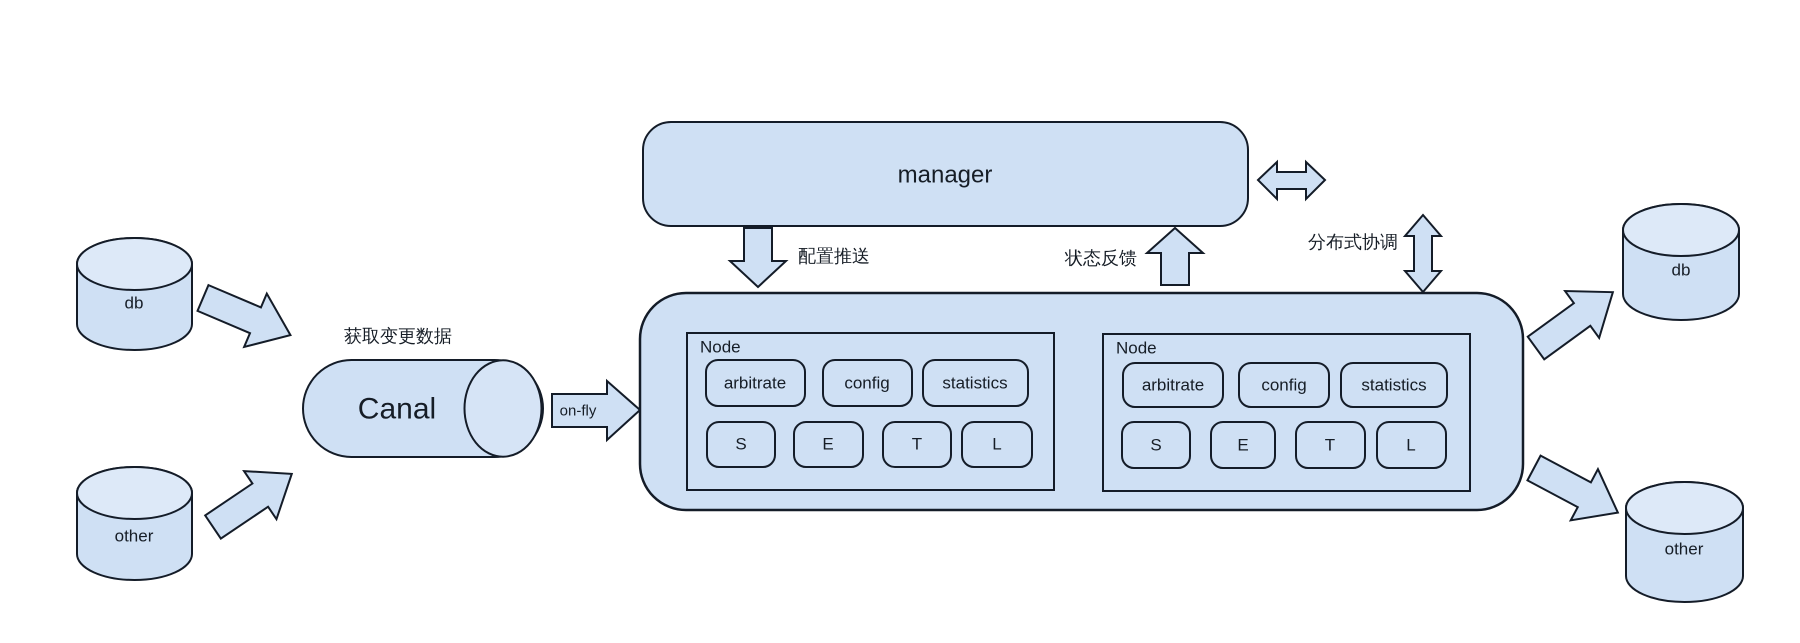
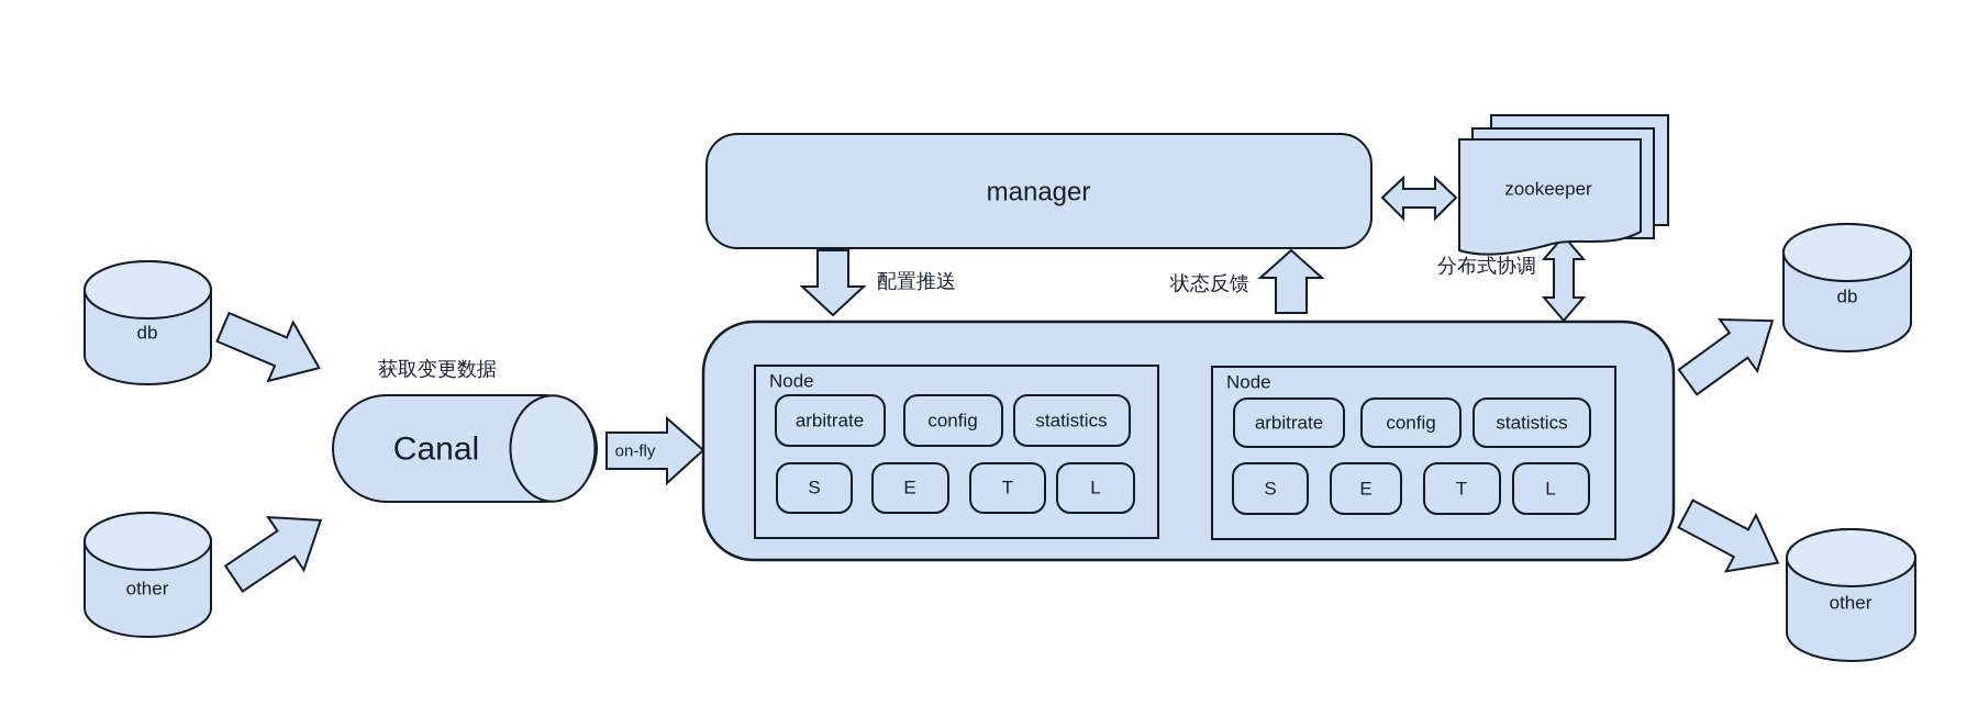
  db
  other
  获取变更数据
  Canal
  on-fly
  manager
+ zookeeper
  配置推送
  状态反馈
  分布式协调
  Node
  arbitrate
  config
  statistics
  S
  E
  T
  L
  Node
  arbitrate
  config
  statistics
  S
  E
  T
  L
  db
  other
